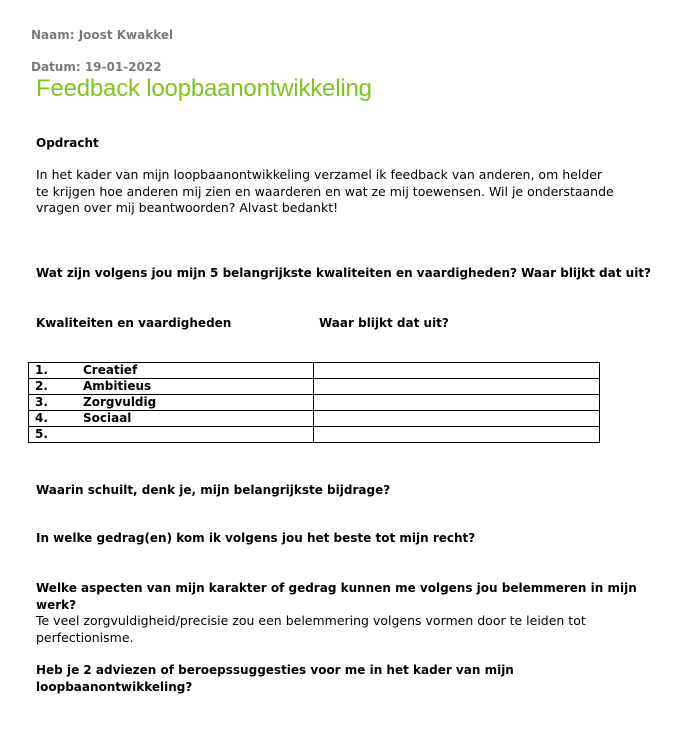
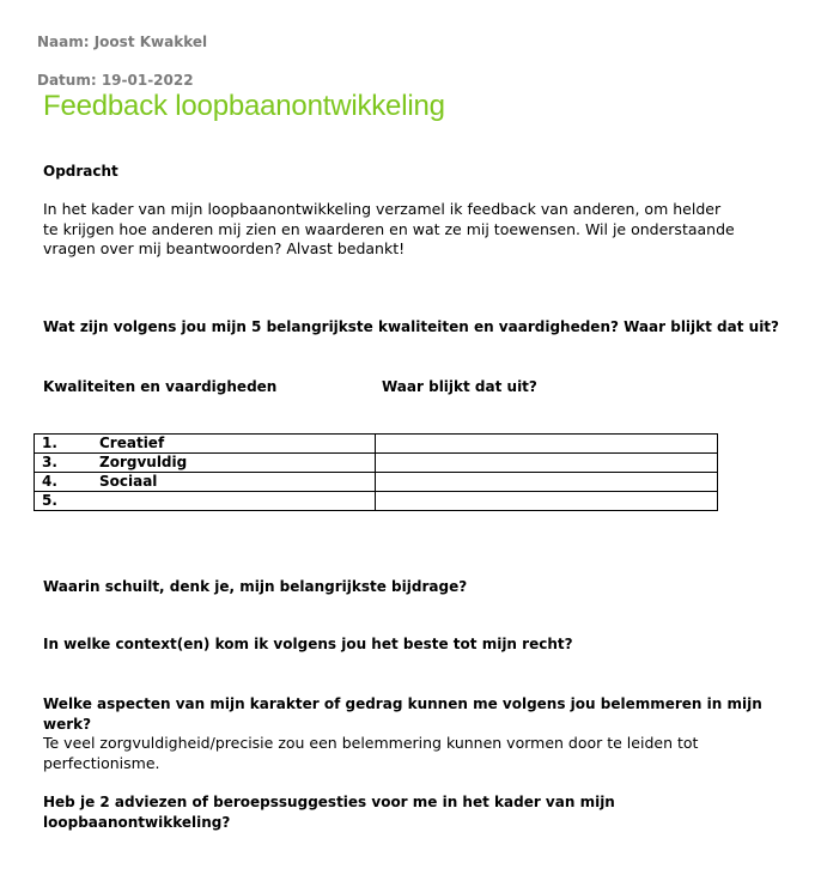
  Naam: Joost Kwakkel
  Datum: 19-01-2022
  Feedback loopbaanontwikkeling
  Opdracht
  In het kader van mijn loopbaanontwikkeling verzamel ik feedback van anderen, om helder
  te krijgen hoe anderen mij zien en waarderen en wat ze mij toewensen. Wil je onderstaande
  vragen over mij beantwoorden? Alvast bedankt!
  Wat zijn volgens jou mijn 5 belangrijkste kwaliteiten en vaardigheden? Waar blijkt dat uit?
  Kwaliteiten en vaardigheden
  Waar blijkt dat uit?
  1. Creatief
- 2. Ambitieus
  3. Zorgvuldig
  4. Sociaal
  5.
  Waarin schuilt, denk je, mijn belangrijkste bijdrage?
- In welke gedrag(en) kom ik volgens jou het beste tot mijn recht?
+ In welke context(en) kom ik volgens jou het beste tot mijn recht?
  Welke aspecten van mijn karakter of gedrag kunnen me volgens jou belemmeren in mijn
  werk?
- Te veel zorgvuldigheid/precisie zou een belemmering volgens vormen door te leiden tot
+ Te veel zorgvuldigheid/precisie zou een belemmering kunnen vormen door te leiden tot
  perfectionisme.
  Heb je 2 adviezen of beroepssuggesties voor me in het kader van mijn
  loopbaanontwikkeling?
